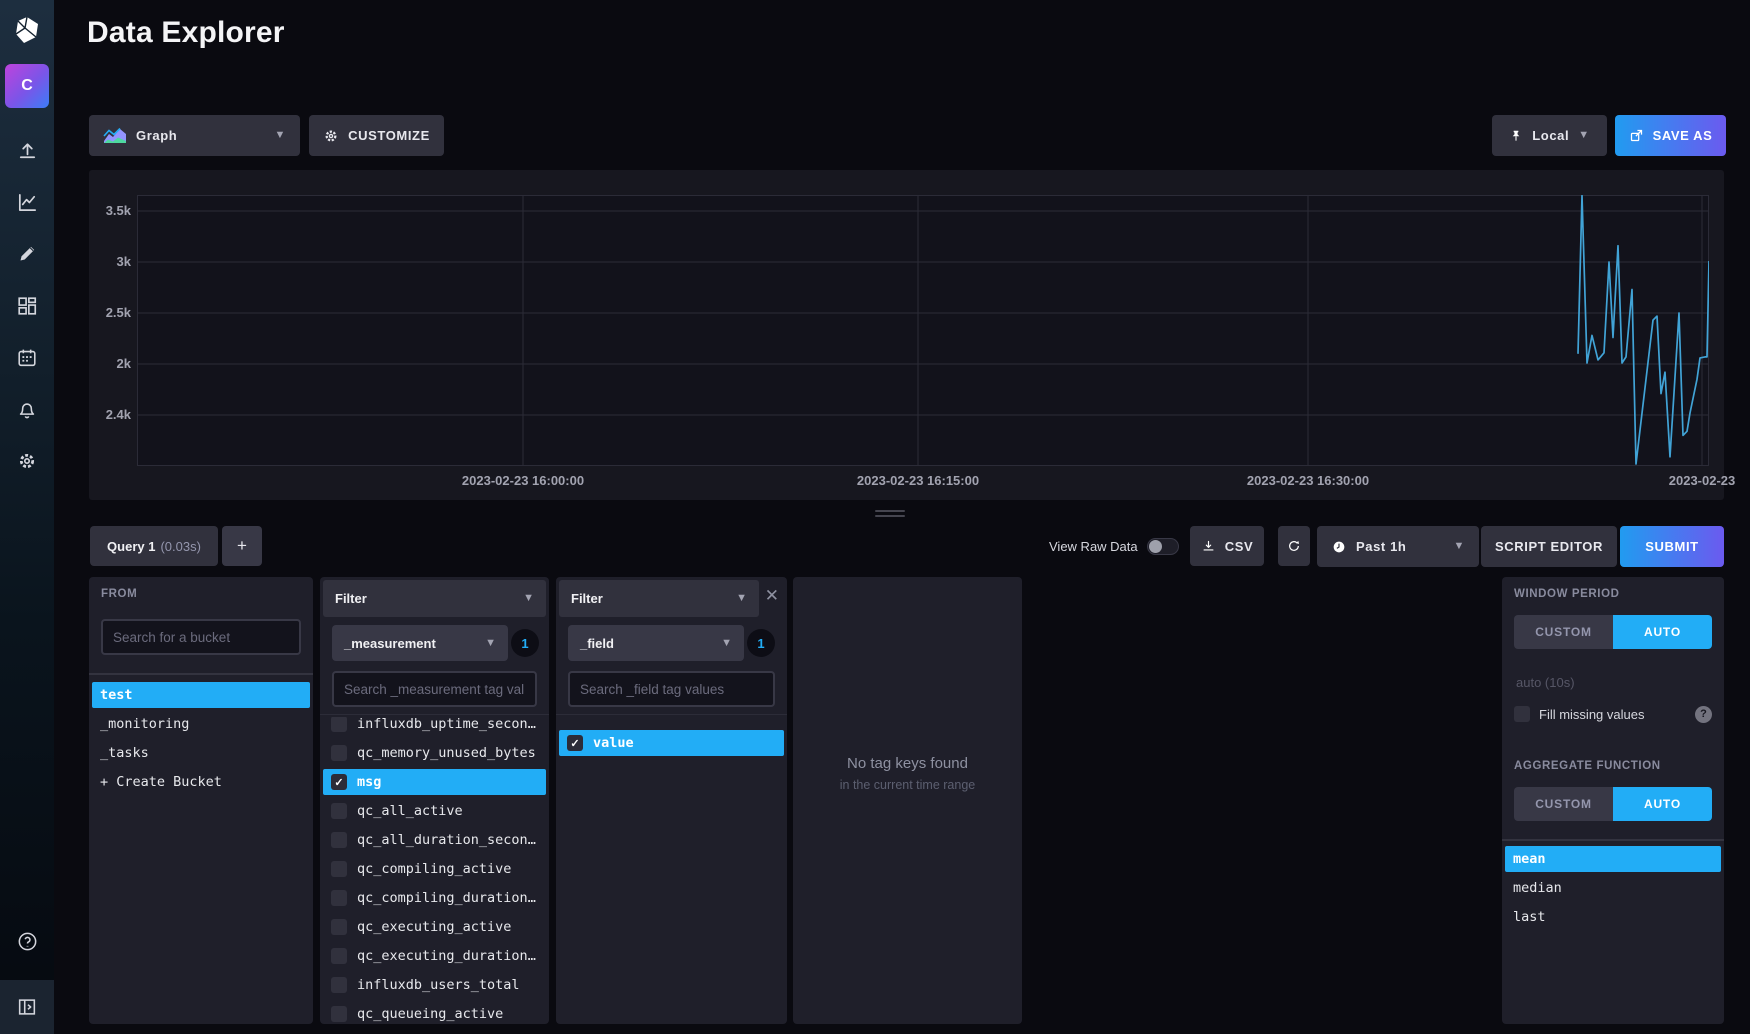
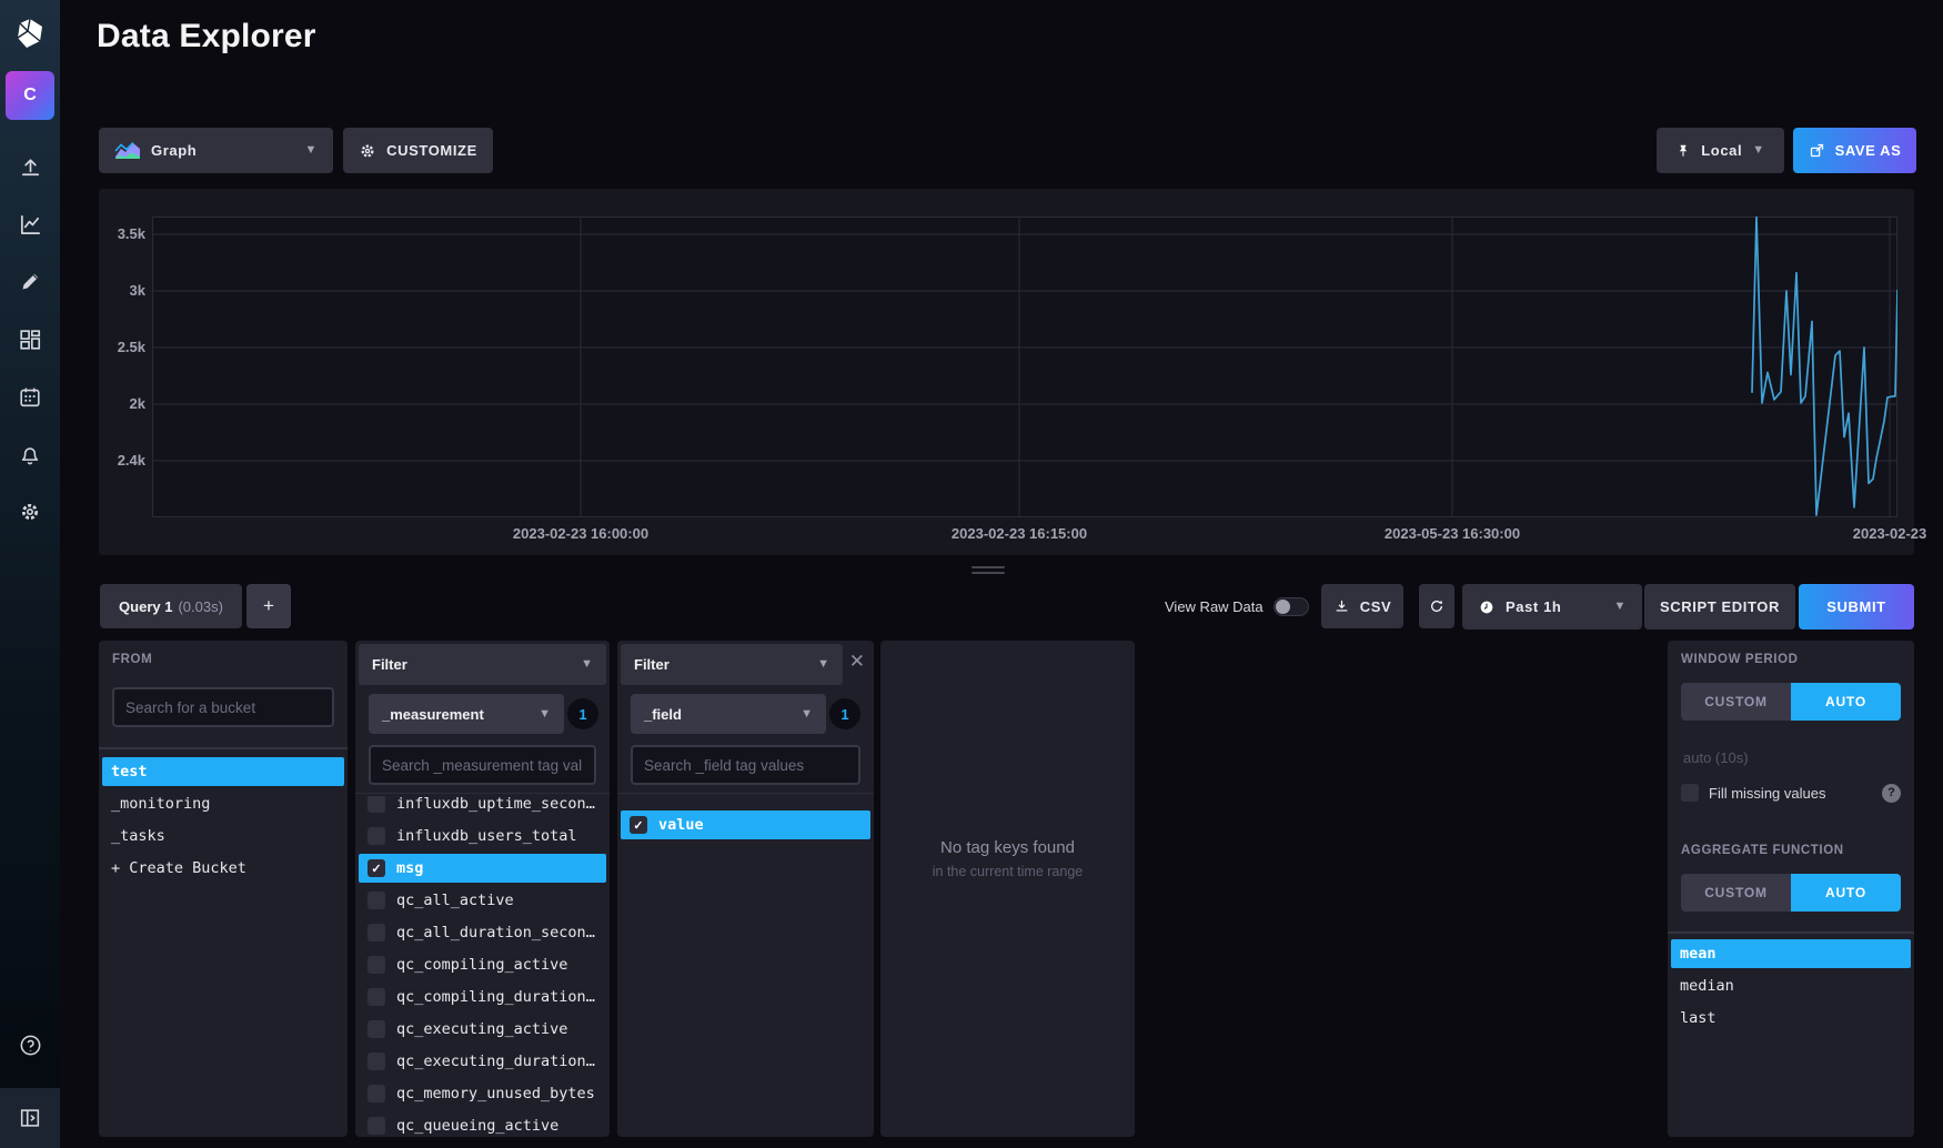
  C
  Data Explorer
  Graph
  ▼
  CUSTOMIZE
  Local
  ▼
  SAVE AS
  3.5k
  3k
  2.5k
  2k
  2.4k
  2023-02-23 16:00:00
  2023-02-23 16:15:00
- 2023-02-23 16:30:00
+ 2023-05-23 16:30:00
  2023-02-23
  Query 1
  (0.03s)
  +
  View Raw Data
  CSV
  Past 1h
  ▼
  SCRIPT EDITOR
  SUBMIT
  FROM
  Search for a bucket
  test
  _monitoring
  _tasks
  + Create Bucket
  Filter
  ▼
  _measurement
  ▼
  1
  Search _measurement tag val
  influxdb_uptime_second
- qc_memory_unused_bytes
+ influxdb_users_total
  ✓
  msg
  qc_all_active
  qc_all_duration_second
  qc_compiling_active
  qc_compiling_duration_
  qc_executing_active
  qc_executing_duration_
- influxdb_users_total
+ qc_memory_unused_bytes
  qc_queueing_active
  Filter
  ▼
  ✕
  _field
  ▼
  1
  Search _field tag values
  ✓
  value
  No tag keys found
  in the current time range
  WINDOW PERIOD
  CUSTOM
  AUTO
  auto (10s)
  Fill missing values
  ?
  AGGREGATE FUNCTION
  CUSTOM
  AUTO
  mean
  median
  last
